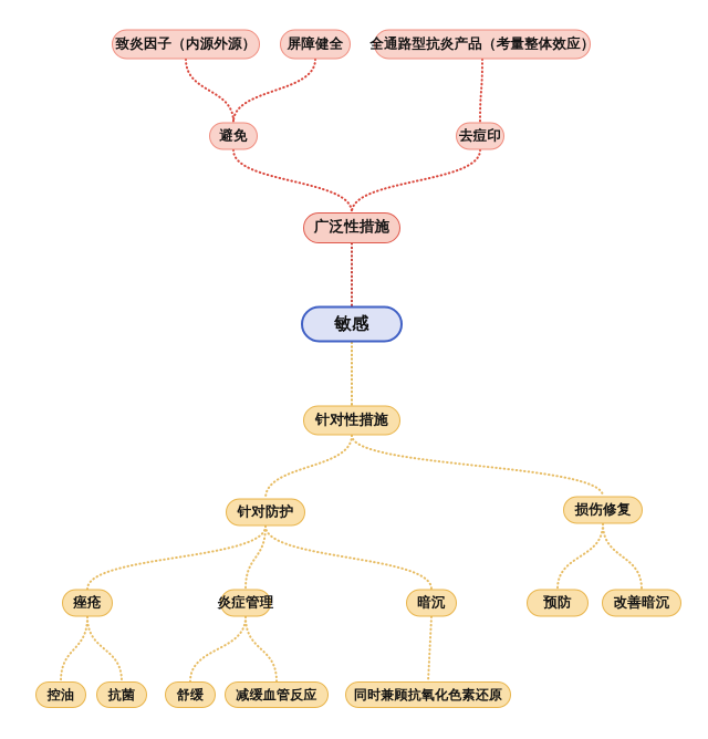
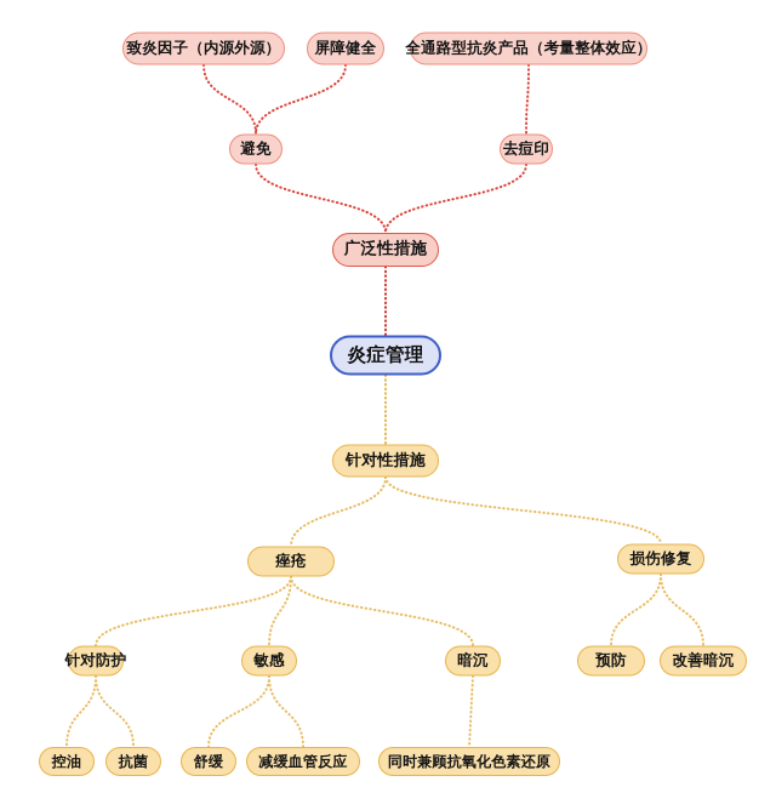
  致炎因子（内源外源）
  屏障健全
  全通路型抗炎产品（考量整体效应）
  避免
  去痘印
  广泛性措施
- 敏感
+ 炎症管理
  针对性措施
- 针对防护
+ 痤疮
  损伤修复
- 痤疮
+ 针对防护
- 炎症管理
+ 敏感
  暗沉
  预防
  改善暗沉
  控油
  抗菌
  舒缓
  减缓血管反应
  同时兼顾抗氧化色素还原
